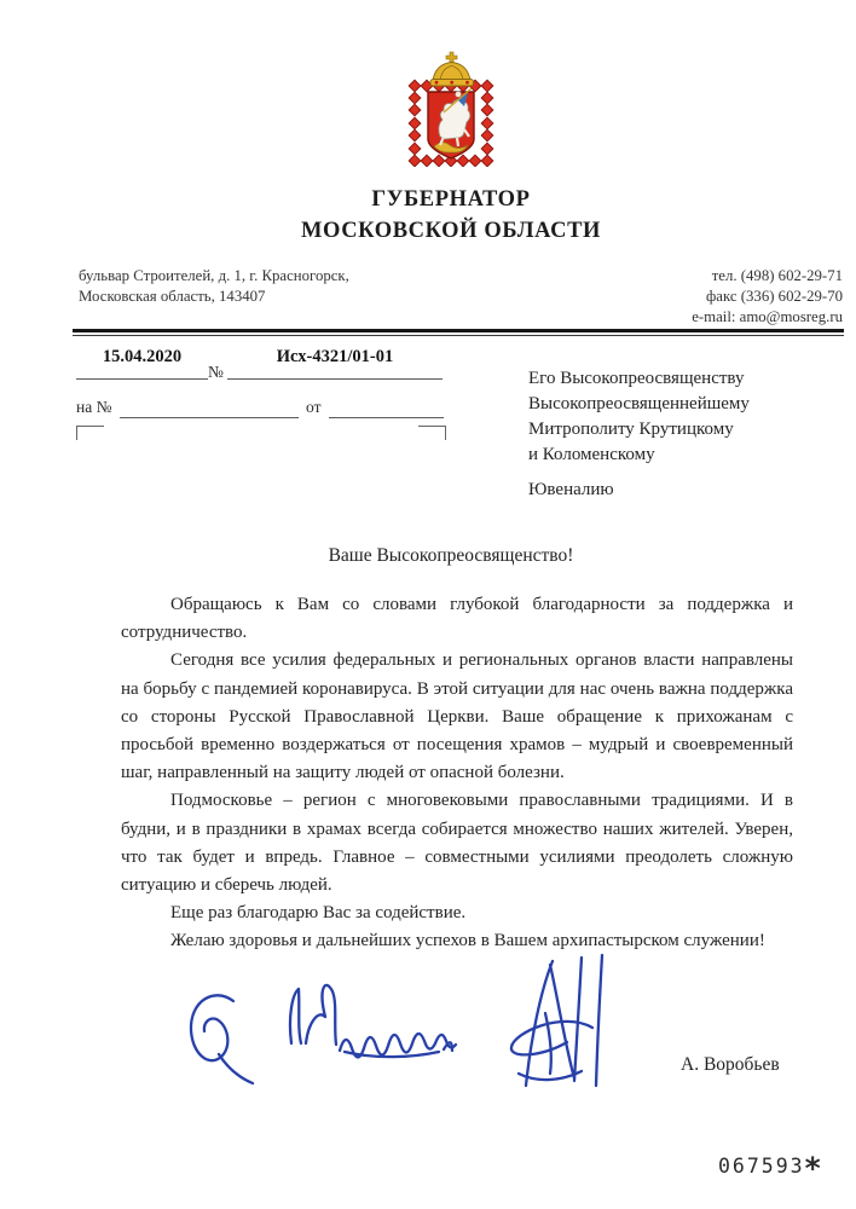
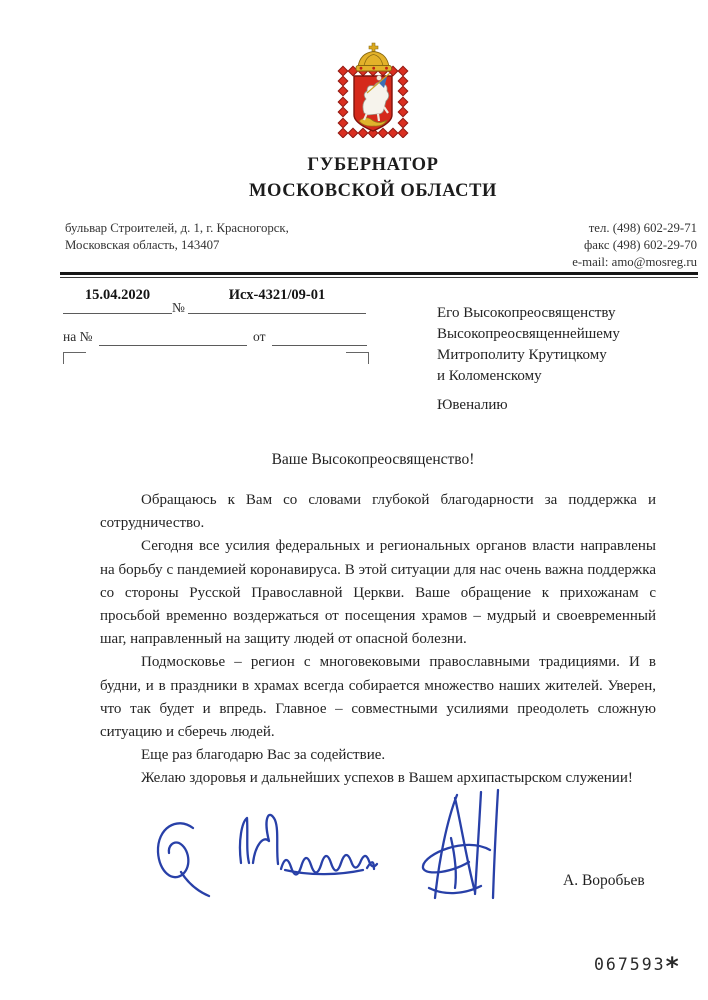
  ГУБЕРНАТОР
  МОСКОВСКОЙ ОБЛАСТИ
  бульвар Строителей, д. 1, г. Красногорск,
  Московская область, 143407
  тел. (498) 602-29-71
- факс (336) 602-29-70
+ факс (498) 602-29-70
  e-mail: amo@mosreg.ru
  15.04.2020
- Исх-4321/01-01
+ Исх-4321/09-01
  №
  на №
  от
  Его Высокопреосвященству
  Высокопреосвященнейшему
  Митрополиту Крутицкому
  и Коломенскому
  Ювеналию
  Ваше Высокопреосвященство!
  Обращаюсь к Вам со словами глубокой благодарности за поддержка и сотрудничество.
  Сегодня все усилия федеральных и региональных органов власти направлены на борьбу с пандемией коронавируса. В этой ситуации для нас очень важна поддержка со стороны Русской Православной Церкви. Ваше обращение к прихожанам с просьбой временно воздержаться от посещения храмов – мудрый и своевременный шаг, направленный на защиту людей от опасной болезни.
  Подмосковье – регион с многовековыми православными традициями. И в будни, и в праздники в храмах всегда собирается множество наших жителей. Уверен, что так будет и впредь. Главное – совместными усилиями преодолеть сложную ситуацию и сберечь людей.
  Еще раз благодарю Вас за содействие.
  Желаю здоровья и дальнейших успехов в Вашем архипастырском служении!
  А. Воробьев
  067593*
